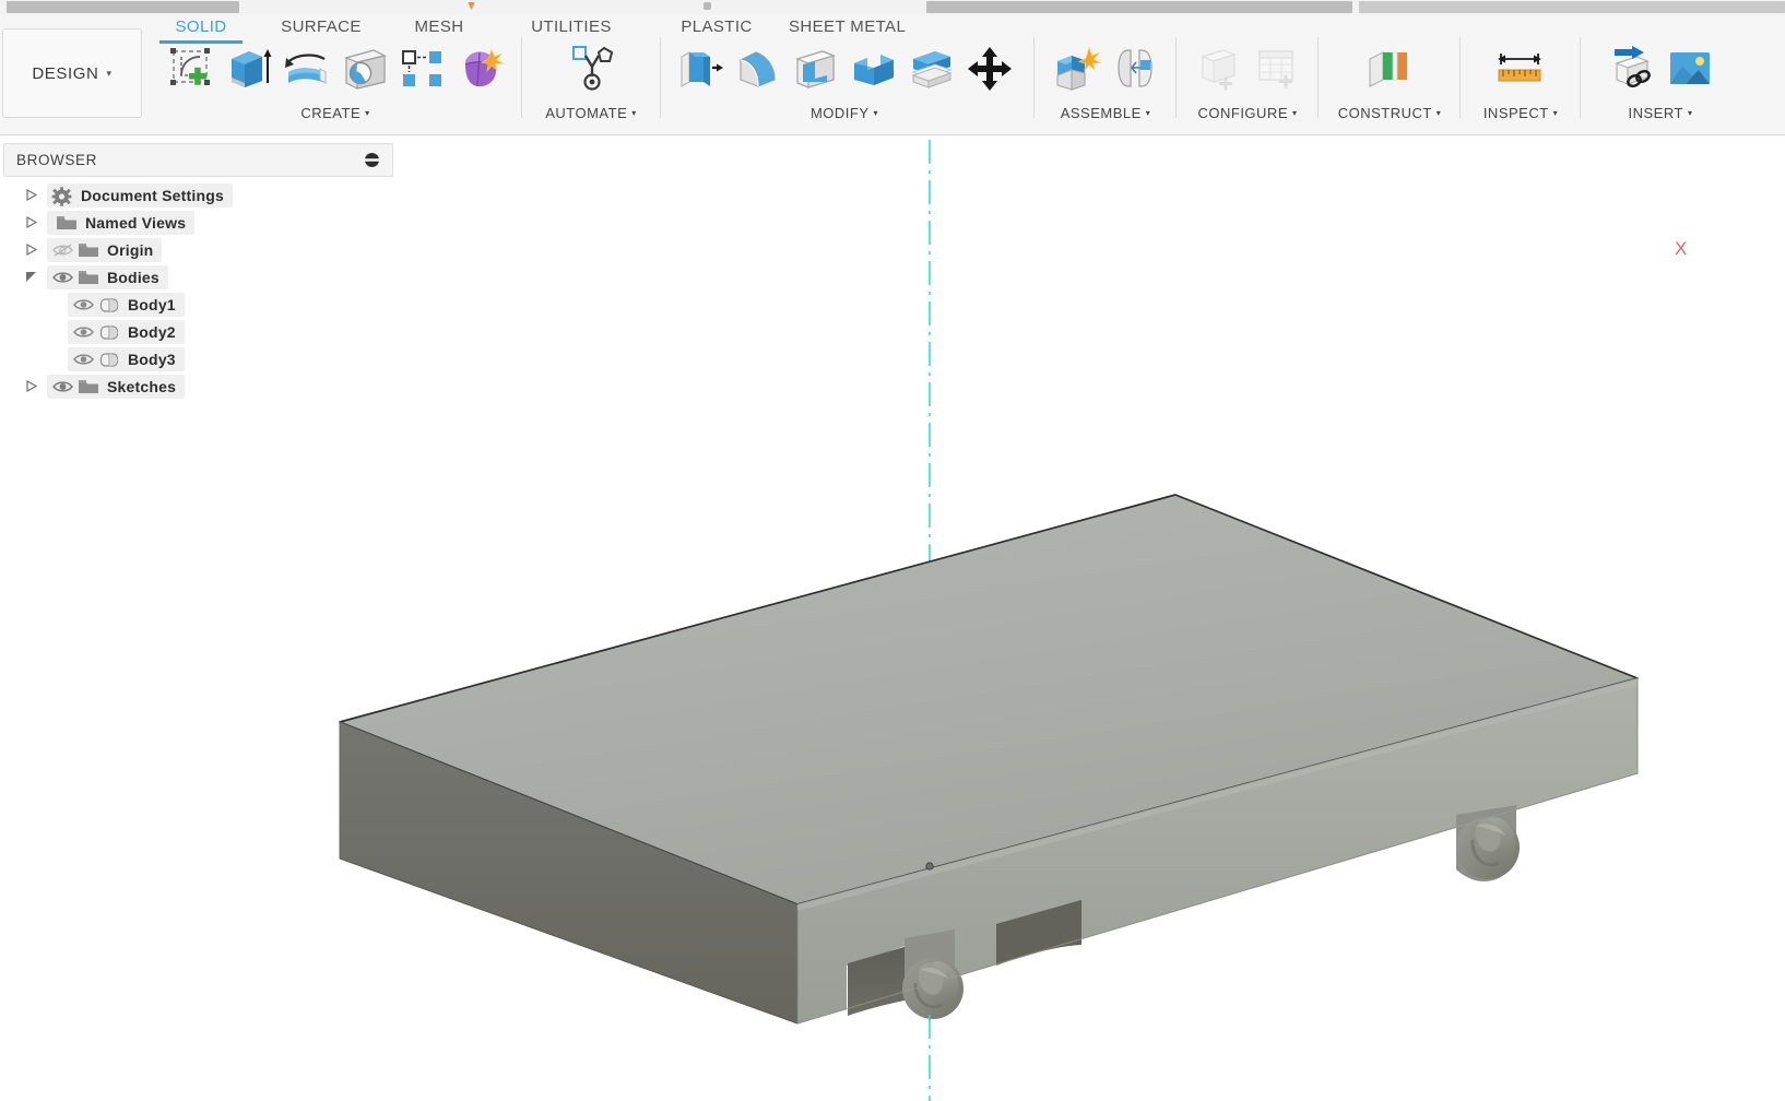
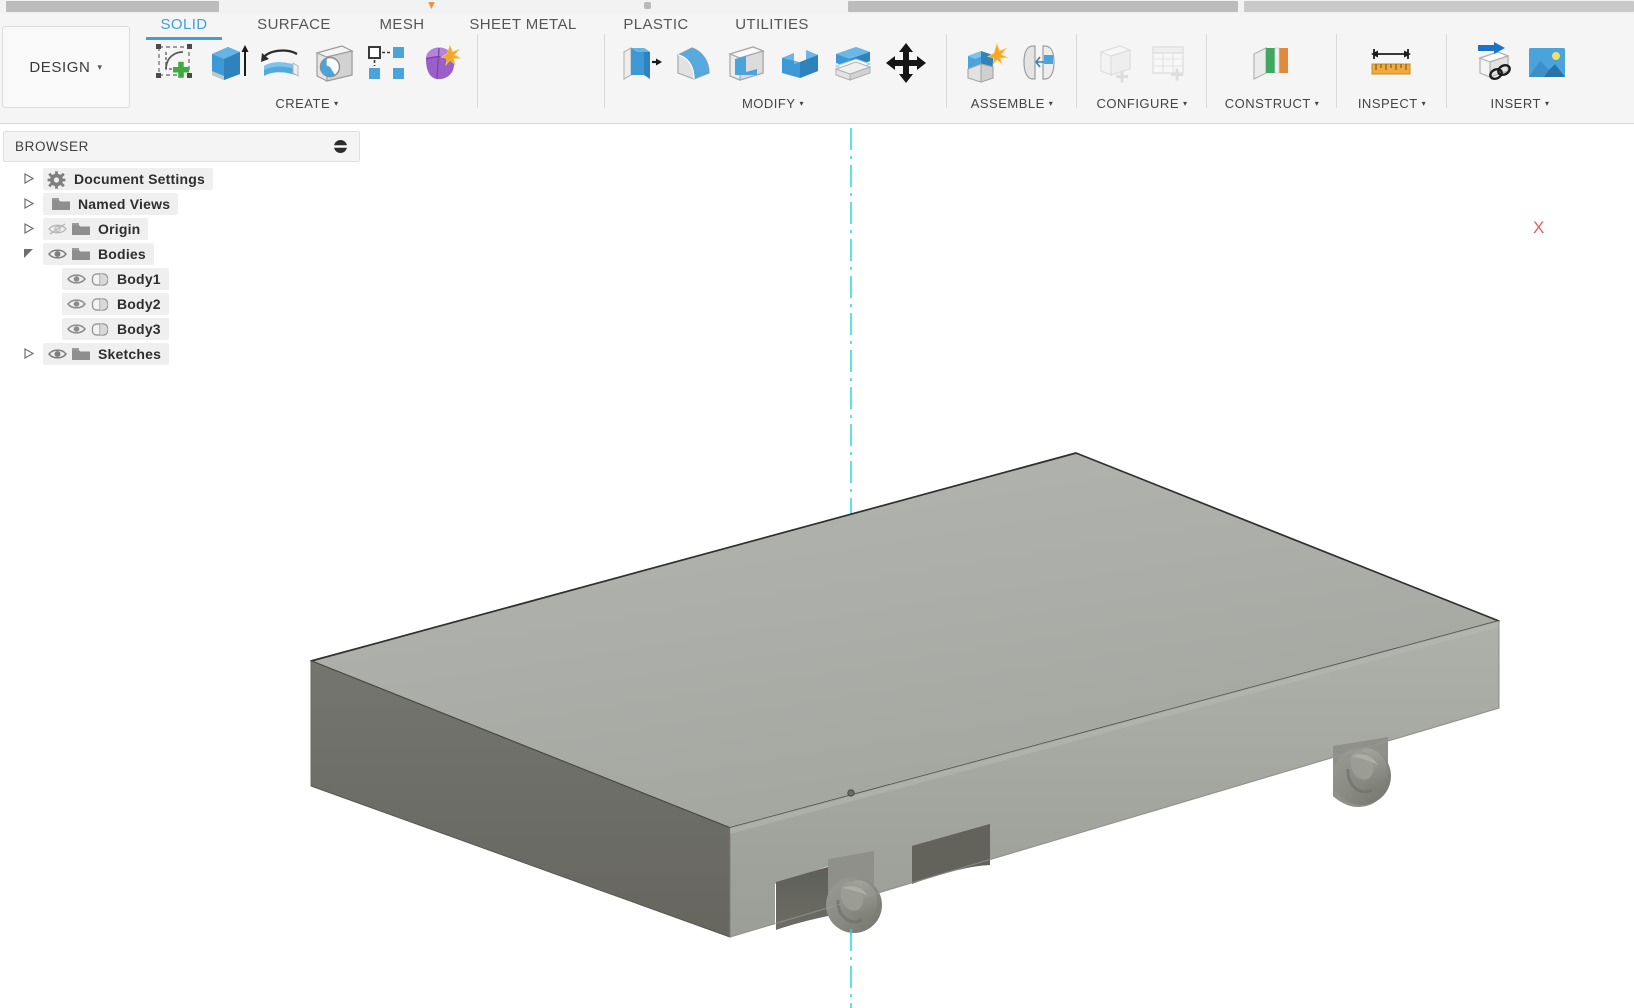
  SOLID
  SURFACE
  MESH
- UTILITIES
+ SHEET METAL
  PLASTIC
- SHEET METAL
+ UTILITIES
  DESIGN
  ▾
  CREATE ▾
- AUTOMATE ▾
  MODIFY ▾
  ASSEMBLE ▾
  CONFIGURE ▾
  CONSTRUCT ▾
  INSPECT ▾
  INSERT ▾
  X
  BROWSER
  Document Settings
  Named Views
  Origin
  Bodies
  Body1
  Body2
  Body3
  Sketches
